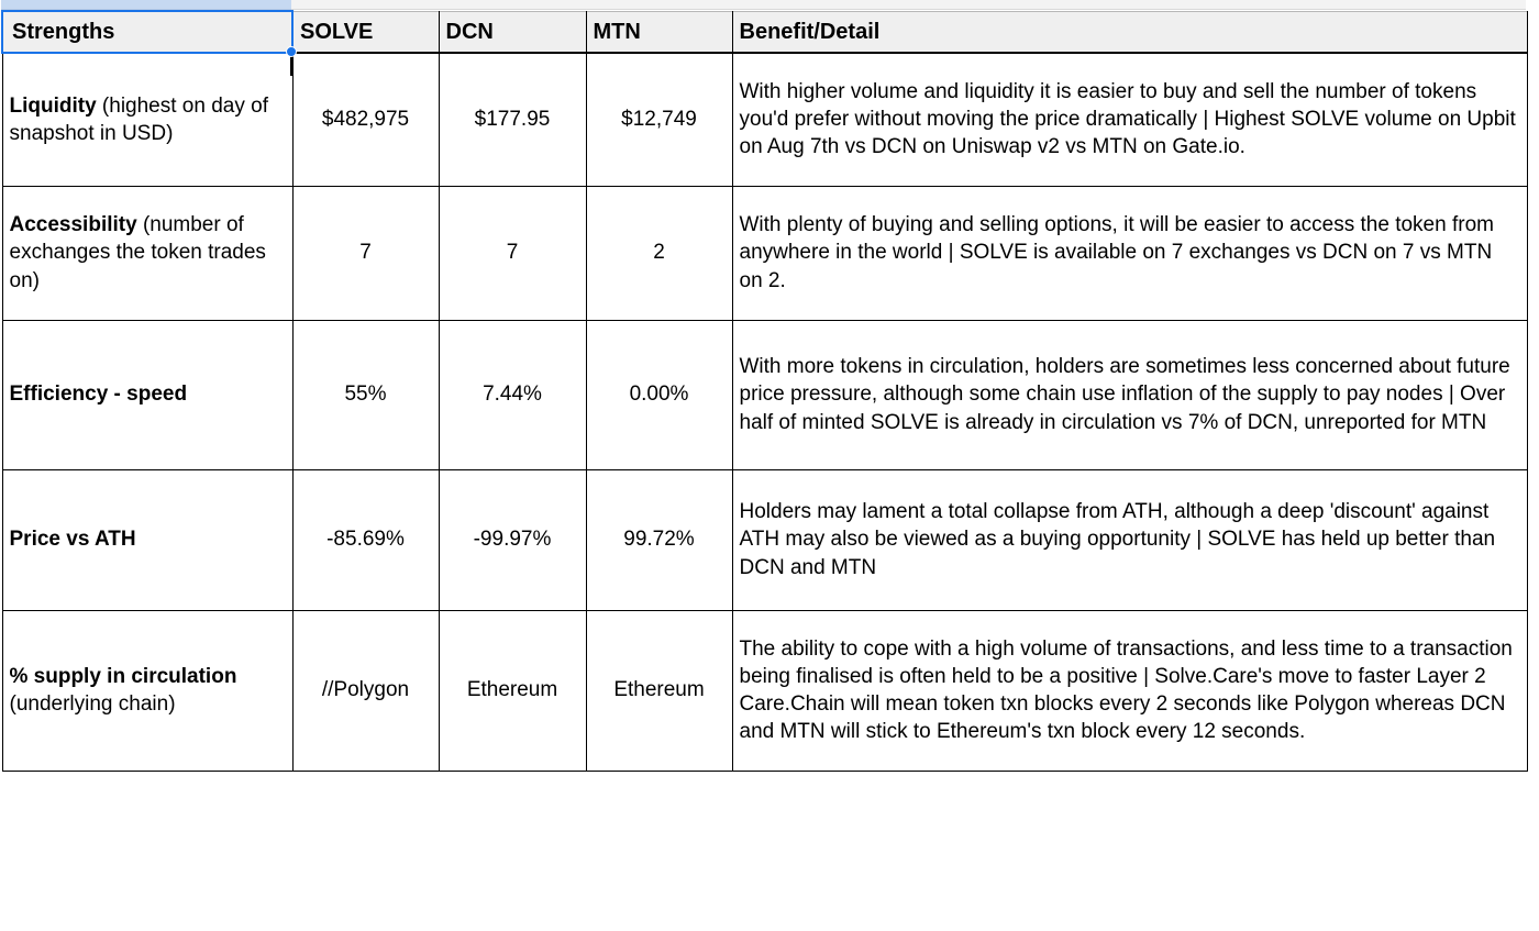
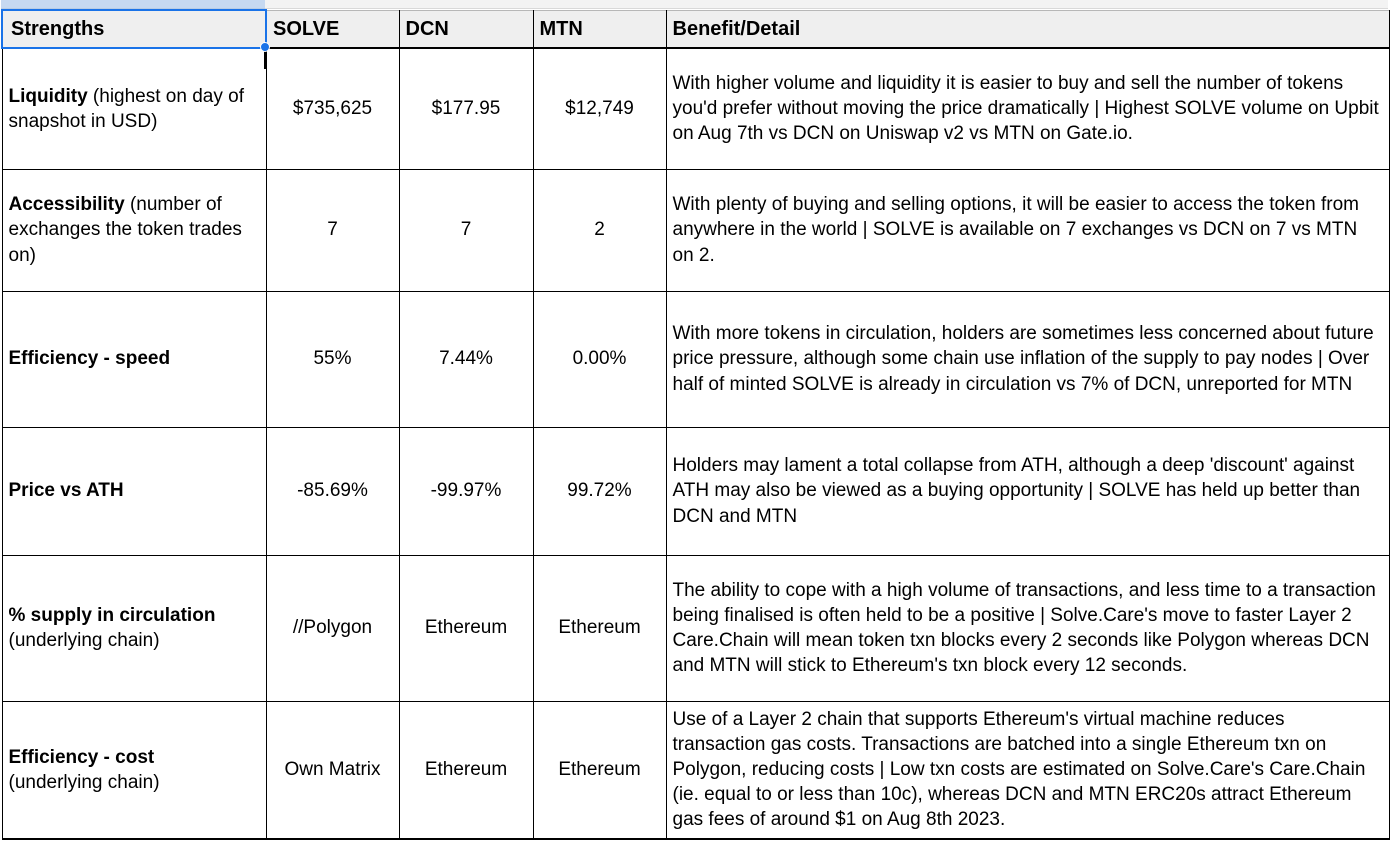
  Strengths	SOLVE	DCN	MTN	Benefit/Detail
- Liquidity (highest on day of snapshot in USD)	$482,975	$177.95	$12,749	With higher volume and liquidity it is easier to buy and sell the number of tokens you'd prefer without moving the price dramatically | Highest SOLVE volume on Upbit on Aug 7th vs DCN on Uniswap v2 vs MTN on Gate.io.
+ Liquidity (highest on day of snapshot in USD)	$735,625	$177.95	$12,749	With higher volume and liquidity it is easier to buy and sell the number of tokens you'd prefer without moving the price dramatically | Highest SOLVE volume on Upbit on Aug 7th vs DCN on Uniswap v2 vs MTN on Gate.io.
  Accessibility (number of exchanges the token trades on)	7	7	2	With plenty of buying and selling options, it will be easier to access the token from anywhere in the world | SOLVE is available on 7 exchanges vs DCN on 7 vs MTN on 2.
  Efficiency - speed	55%	7.44%	0.00%	With more tokens in circulation, holders are sometimes less concerned about future price pressure, although some chain use inflation of the supply to pay nodes | Over half of minted SOLVE is already in circulation vs 7% of DCN, unreported for MTN
  Price vs ATH	-85.69%	-99.97%	99.72%	Holders may lament a total collapse from ATH, although a deep 'discount' against ATH may also be viewed as a buying opportunity | SOLVE has held up better than DCN and MTN
  % supply in circulation(underlying chain)	//Polygon	Ethereum	Ethereum	The ability to cope with a high volume of transactions, and less time to a transaction being finalised is often held to be a positive | Solve.Care's move to faster Layer 2 Care.Chain will mean token txn blocks every 2 seconds like Polygon whereas DCN and MTN will stick to Ethereum's txn block every 12 seconds.
+ Efficiency - cost(underlying chain)	Own Matrix	Ethereum	Ethereum	Use of a Layer 2 chain that supports Ethereum's virtual machine reduces transaction gas costs. Transactions are batched into a single Ethereum txn on Polygon, reducing costs | Low txn costs are estimated on Solve.Care's Care.Chain (ie. equal to or less than 10c), whereas DCN and MTN ERC20s attract Ethereum gas fees of around $1 on Aug 8th 2023.
